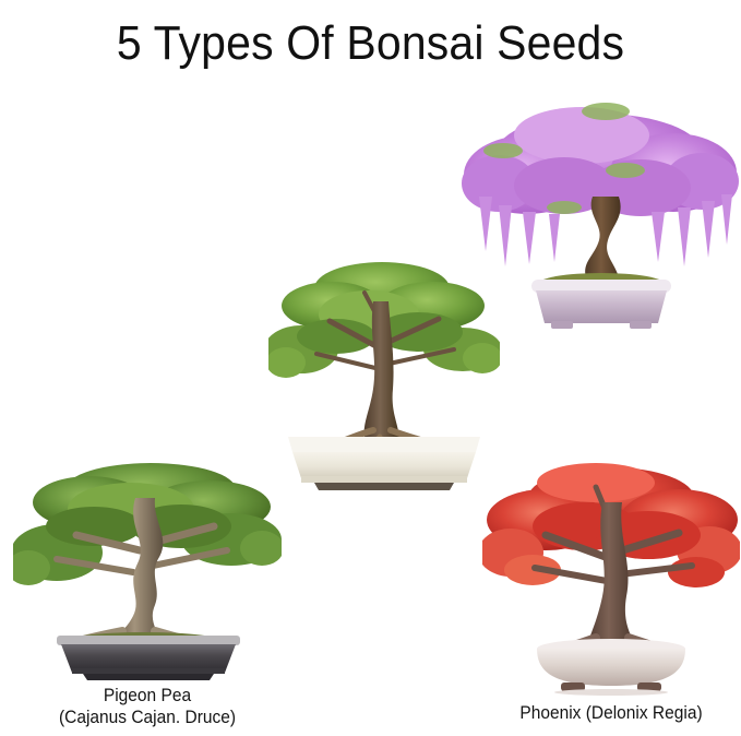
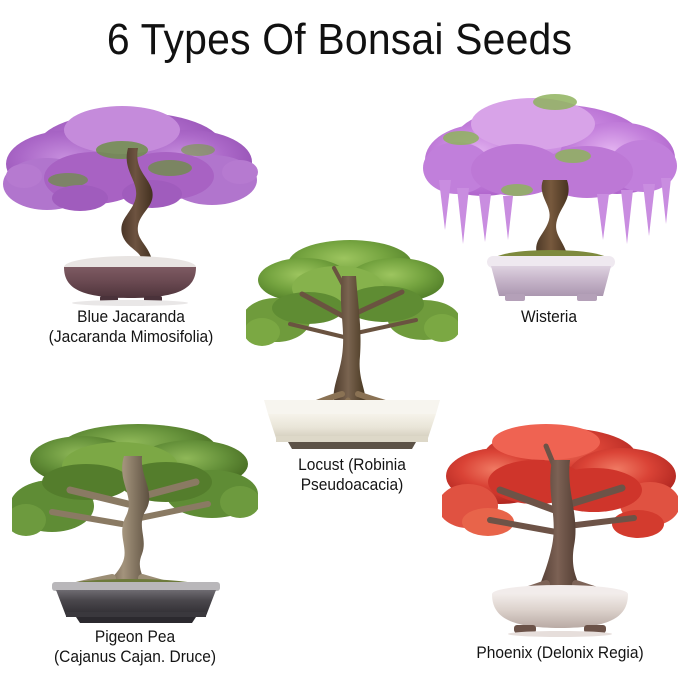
- 5 Types Of Bonsai Seeds
+ 6 Types Of Bonsai Seeds
+ Blue Jacaranda
+ (Jacaranda Mimosifolia)
+ Wisteria
+ Locust (Robinia
+ Pseudoacacia)
  Pigeon Pea
  (Cajanus Cajan. Druce)
  Phoenix (Delonix Regia)
